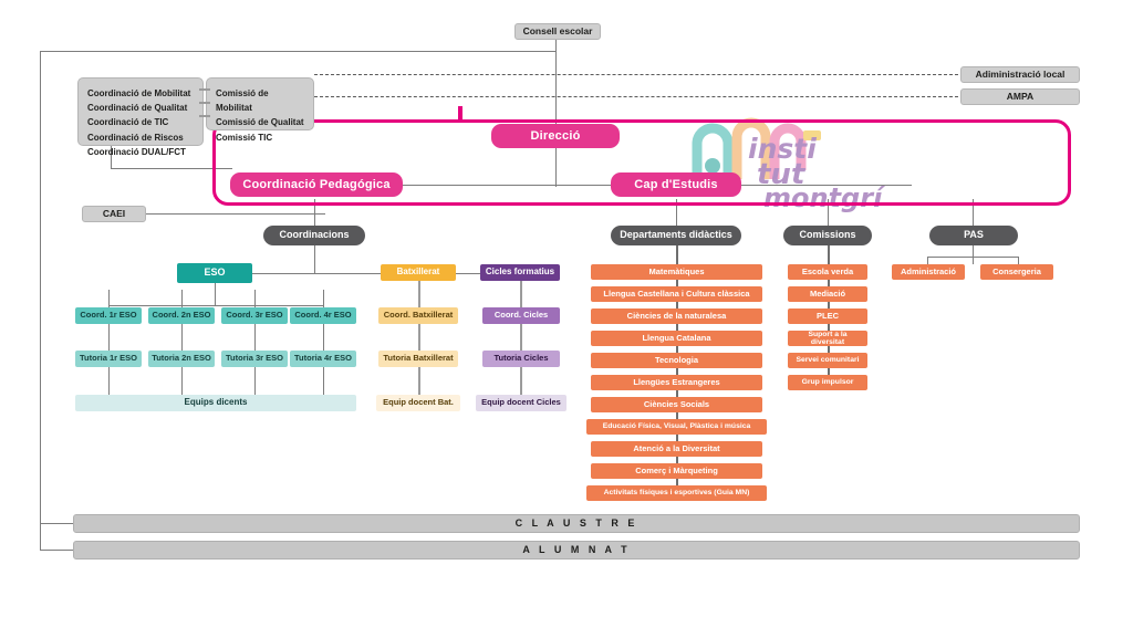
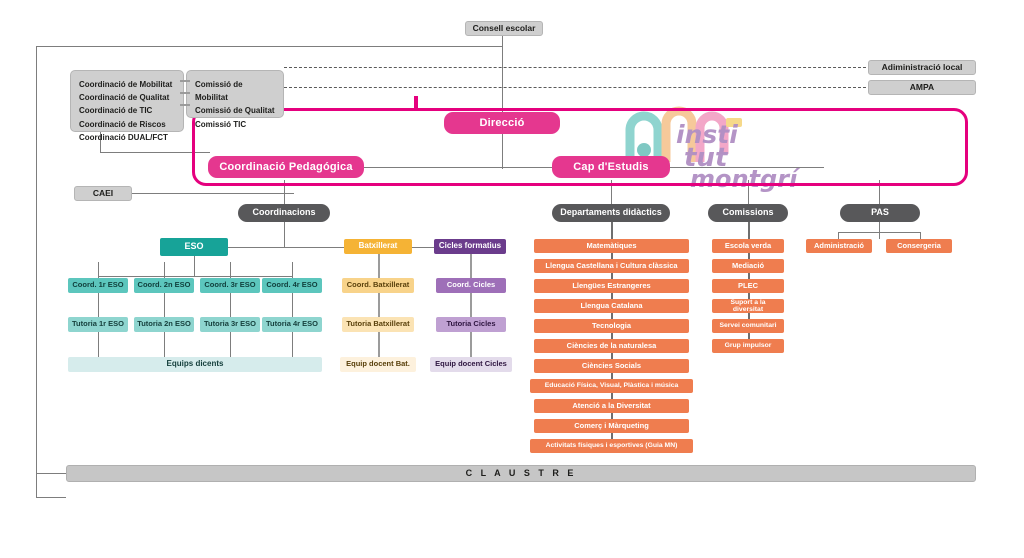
  insti
  tut
  montgrí
  Consell escolar
  Coordinació de Mobilitat
  Coordinació de Qualitat
  Coordinació de TIC
  Coordinació de Riscos
  Coordinació DUAL/FCT
  Comissió de Mobilitat
  Comissió de Qualitat
  Comissió TIC
  Adiministració local
  AMPA
  Direcció
  Coordinació Pedagógica
  Cap d'Estudis
  CAEI
  Coordinacions
  Departaments didàctics
  Comissions
  PAS
  ESO
  Coord. 1r ESO
  Coord. 2n ESO
  Coord. 3r ESO
  Coord. 4r ESO
  Tutoria 1r ESO
  Tutoria 2n ESO
  Tutoria 3r ESO
  Tutoria 4r ESO
  Equips dicents
  Batxillerat
  Coord. Batxillerat
  Tutoria Batxillerat
  Equip docent Bat.
  Cicles formatius
  Coord. Cicles
  Tutoria Cicles
  Equip docent Cicles
  Matemàtiques
  Llengua Castellana i Cultura clàssica
- Ciències de la naturalesa
+ Llengües Estrangeres
  Llengua Catalana
  Tecnologia
- Llengües Estrangeres
+ Ciències de la naturalesa
  Ciències Socials
  Atenció a la Diversitat
  Comerç i Màrqueting
  Escola verda
  Mediació
  PLEC
  Administració
  Consergeria
  C L A U S T R E
- A L U M N A T
